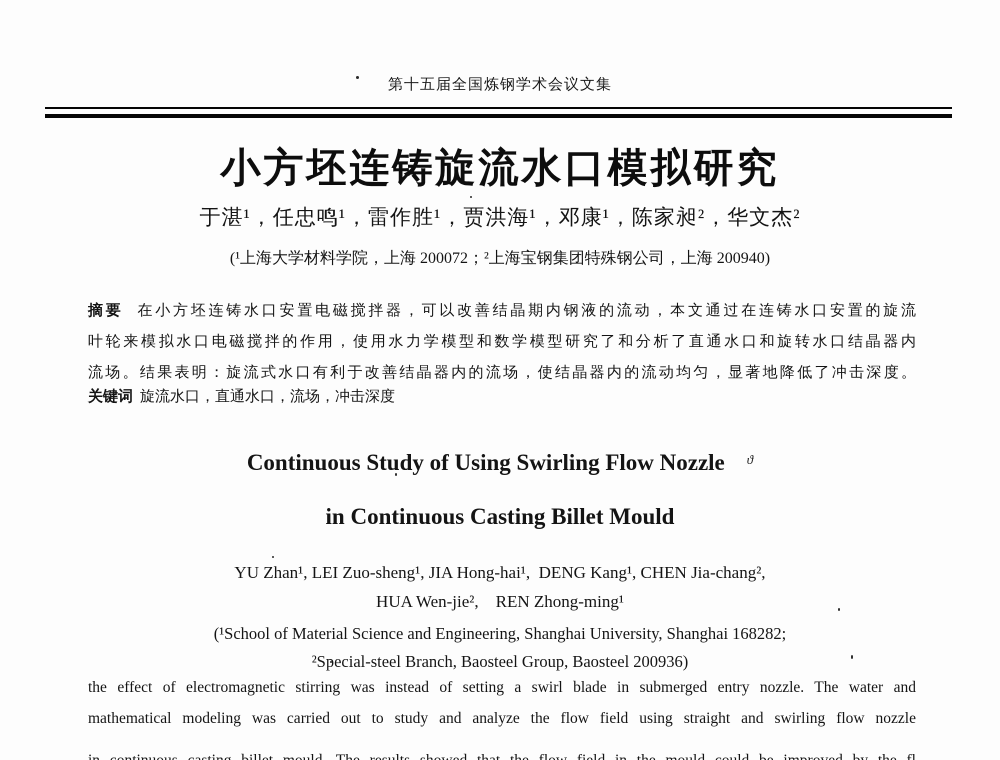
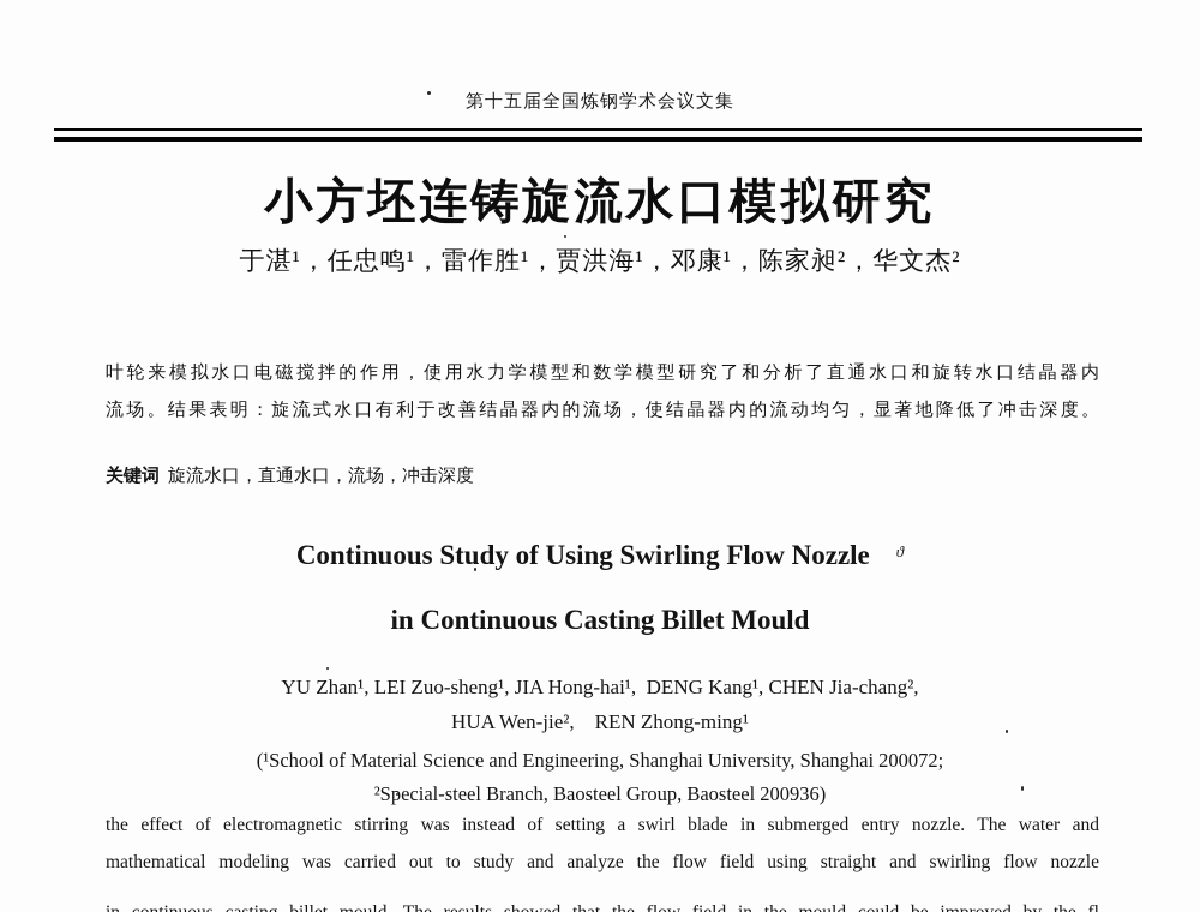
  第十五届全国炼钢学术会议文集
  小方坯连铸旋流水口模拟研究
  于湛¹，任忠鸣¹，雷作胜¹，贾洪海¹，邓康¹，陈家昶²，华文杰²
- (¹上海大学材料学院，上海 200072；²上海宝钢集团特殊钢公司，上海 200940)
- 摘要 在小方坯连铸水口安置电磁搅拌器，可以改善结晶期内钢液的流动，本文通过在连铸水口安置的旋流
  叶轮来模拟水口电磁搅拌的作用，使用水力学模型和数学模型研究了和分析了直通水口和旋转水口结晶器内
  流场。结果表明：旋流式水口有利于改善结晶器内的流场，使结晶器内的流动均匀，显著地降低了冲击深度。
  关键词 旋流水口，直通水口，流场，冲击深度
  Continuous Study of Using Swirling Flow Nozzle ϑ
  in Continuous Casting Billet Mould
  YU Zhan¹, LEI Zuo-sheng¹, JIA Hong-hai¹, DENG Kang¹, CHEN Jia-chang²,
  HUA Wen-jie², REN Zhong-ming¹
- (¹School of Material Science and Engineering, Shanghai University, Shanghai 168282;
+ (¹School of Material Science and Engineering, Shanghai University, Shanghai 200072;
  ²Special-steel Branch, Baosteel Group, Baosteel 200936)
  the effect of electromagnetic stirring was instead of setting a swirl blade in submerged entry nozzle. The water and
  mathematical modeling was carried out to study and analyze the flow field using straight and swirling flow nozzle
